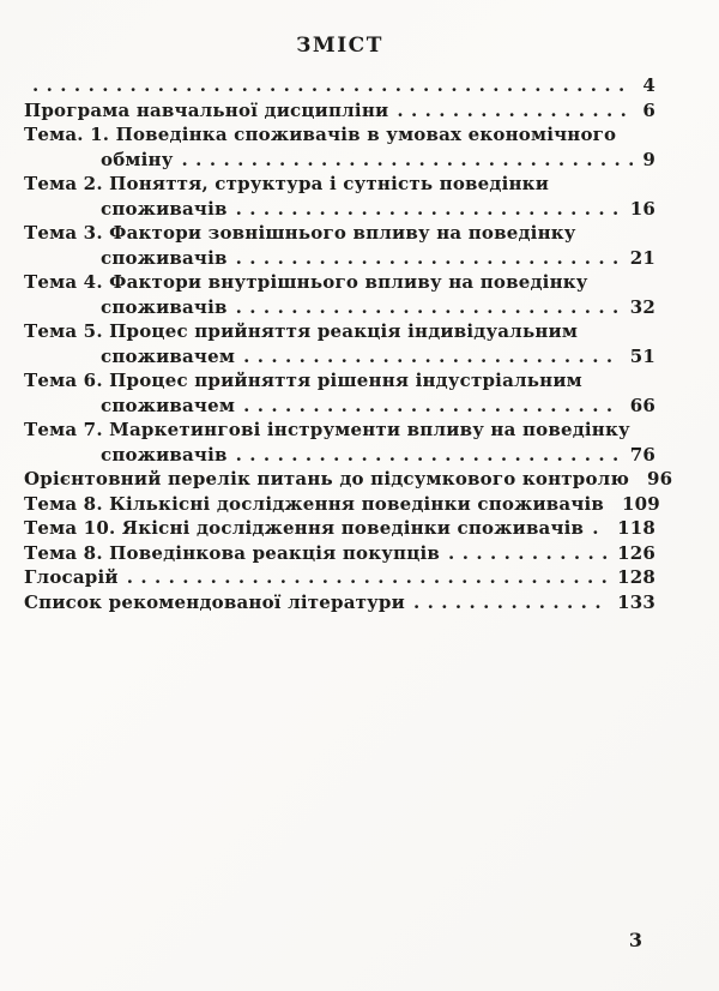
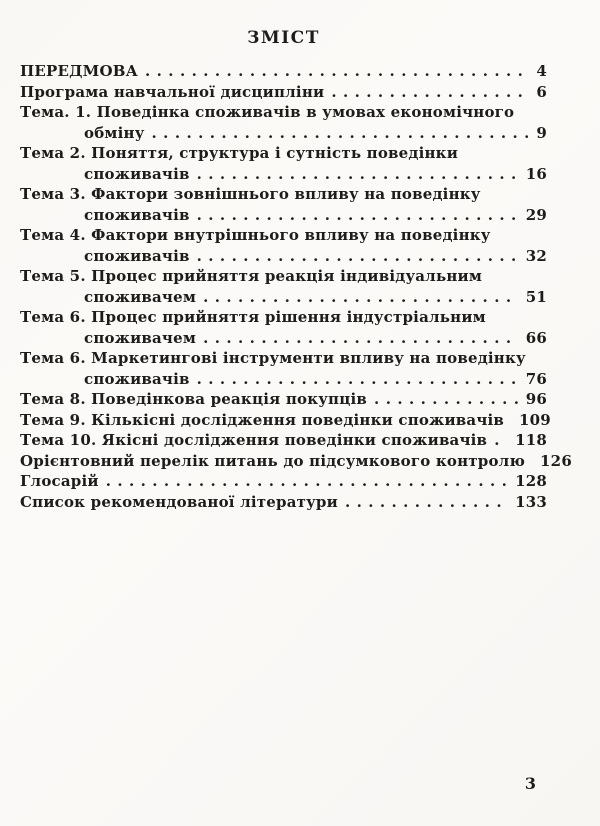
  ЗМІСТ
+ ПЕРЕДМОВА
  4
  Програма навчальної дисципліни
  6
  Тема. 1. Поведінка споживачів в умовах економічного
  обміну
  9
  Тема 2. Поняття, структура і сутність поведінки
  споживачів
  16
  Тема 3. Фактори зовнішнього впливу на поведінку
  споживачів
- 21
+ 29
  Тема 4. Фактори внутрішнього впливу на поведінку
  споживачів
  32
  Тема 5. Процес прийняття реакція індивідуальним
  споживачем
  51
  Тема 6. Процес прийняття рішення індустріальним
  споживачем
  66
- Тема 7. Маркетингові інструменти впливу на поведінку
+ Тема 6. Маркетингові інструменти впливу на поведінку
  споживачів
  76
- Орієнтовний перелік питань до підсумкового контролю
+ Тема 8. Поведінкова реакція покупців
  96
- Тема 8. Кількісні дослідження поведінки споживачів
+ Тема 9. Кількісні дослідження поведінки споживачів
  109
  Тема 10. Якісні дослідження поведінки споживачів
  118
- Тема 8. Поведінкова реакція покупців
+ Орієнтовний перелік питань до підсумкового контролю
  126
  Глосарій
  128
  Список рекомендованої літератури
  133
  3
